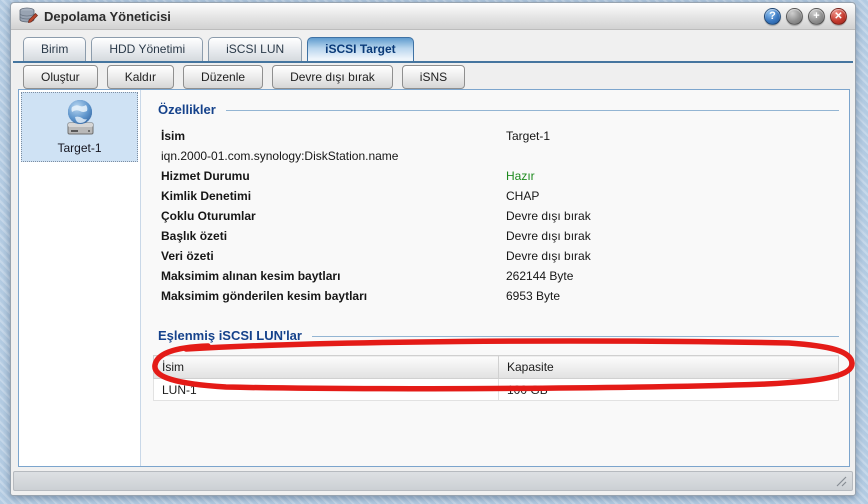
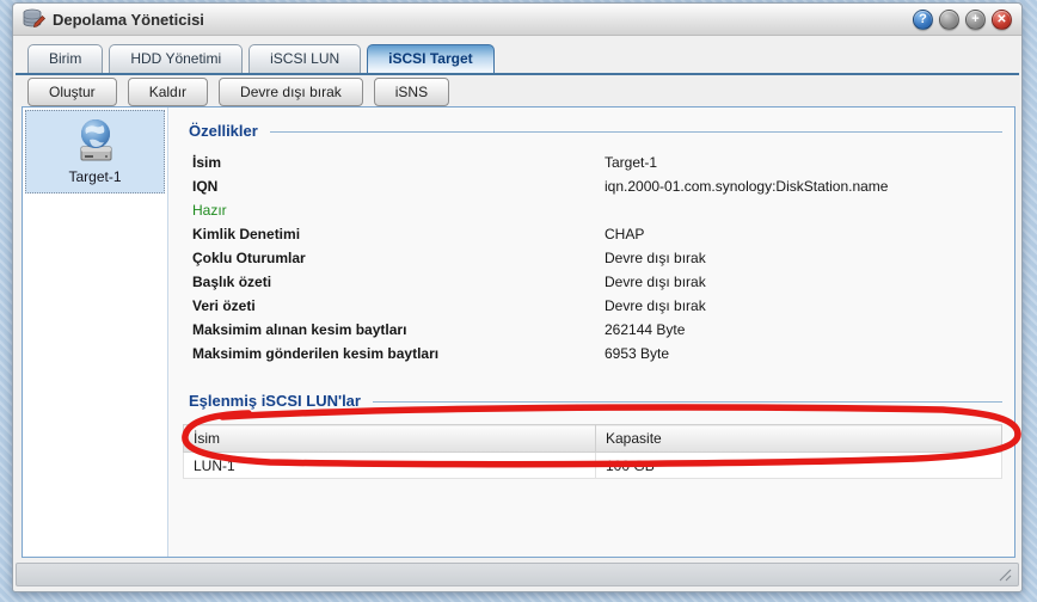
  Depolama Yöneticisi
  ?
  +
  ✕
  Birim
  HDD Yönetimi
  iSCSI LUN
  iSCSI Target
  Oluştur
  Kaldır
- Düzenle
  Devre dışı bırak
  iSNS
  Target-1
  Özellikler
  İsim
  Target-1
+ IQN
  iqn.2000-01.com.synology:DiskStation.name
- Hizmet Durumu
  Hazır
  Kimlik Denetimi
  CHAP
  Çoklu Oturumlar
  Devre dışı bırak
  Başlık özeti
  Devre dışı bırak
  Veri özeti
  Devre dışı bırak
  Maksimim alınan kesim baytları
  262144 Byte
  Maksimim gönderilen kesim baytları
  6953 Byte
  Eşlenmiş iSCSI LUN'lar
  İsim	Kapasite
